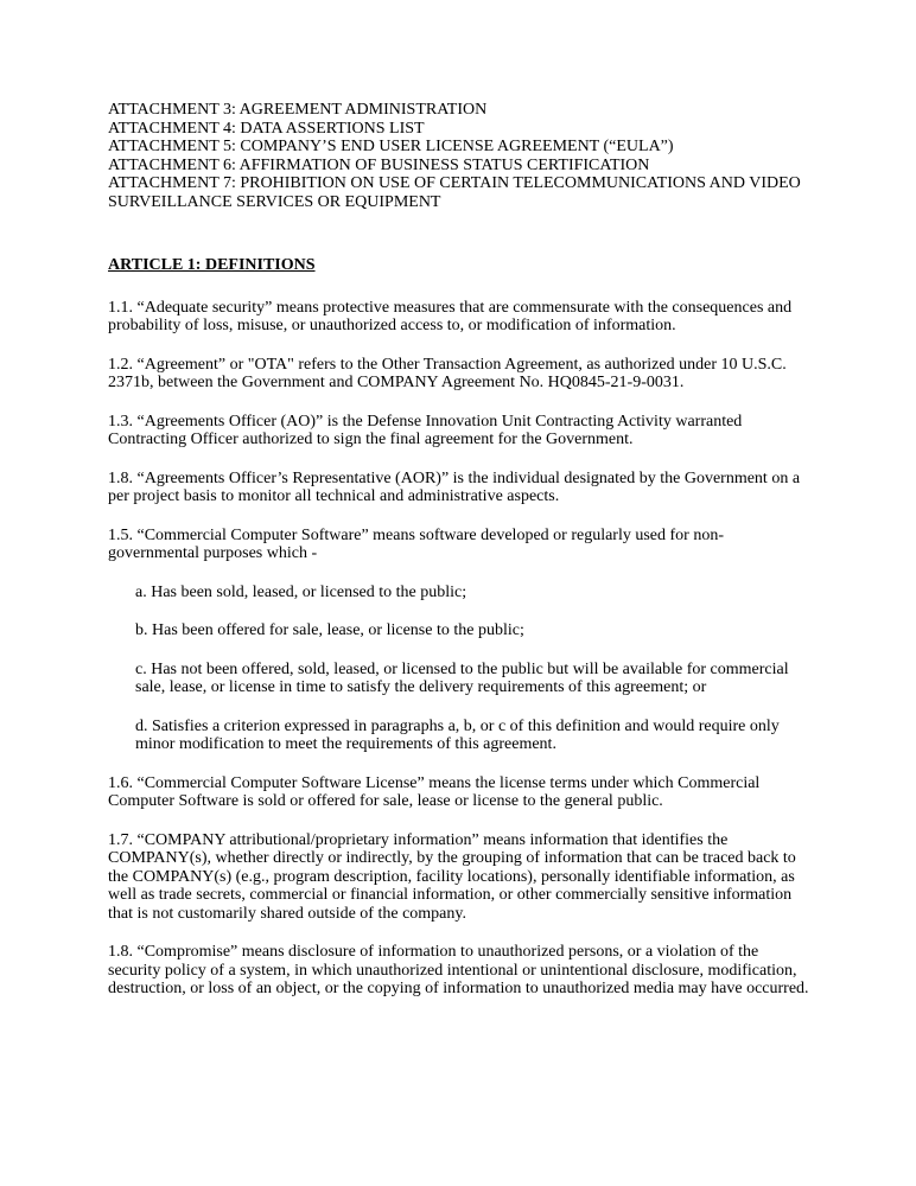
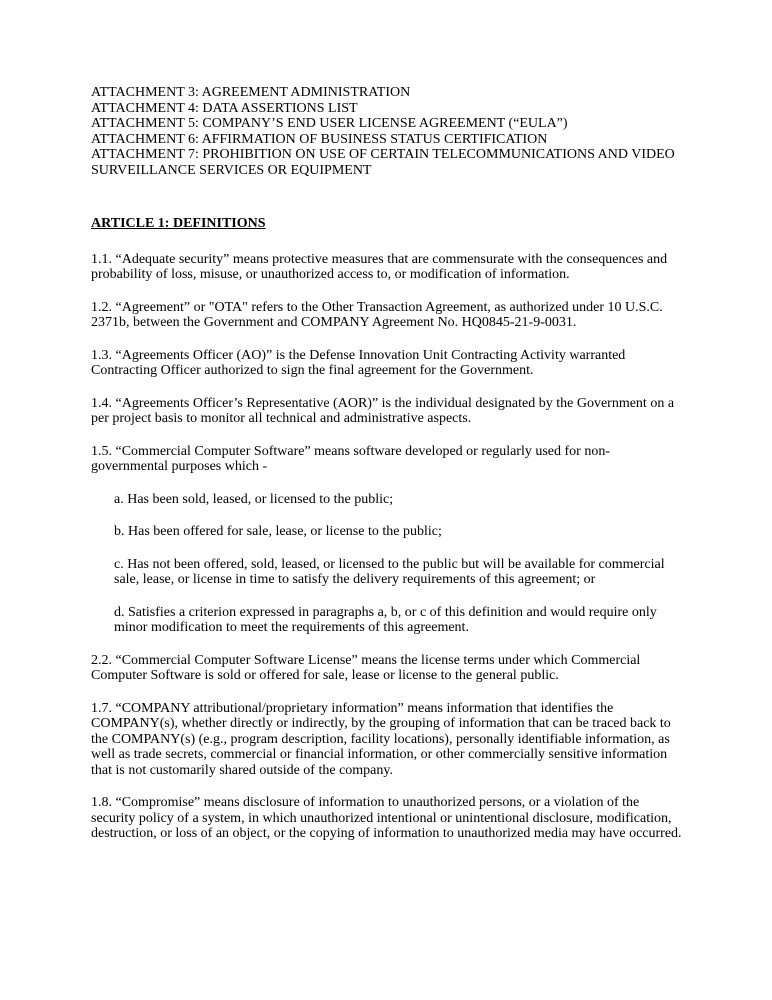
  ATTACHMENT 3: AGREEMENT ADMINISTRATION
  ATTACHMENT 4: DATA ASSERTIONS LIST
  ATTACHMENT 5: COMPANY’S END USER LICENSE AGREEMENT (“EULA”)
  ATTACHMENT 6: AFFIRMATION OF BUSINESS STATUS CERTIFICATION
  ATTACHMENT 7: PROHIBITION ON USE OF CERTAIN TELECOMMUNICATIONS AND VIDEO SURVEILLANCE SERVICES OR EQUIPMENT
  ARTICLE 1: DEFINITIONS
  1.1. “Adequate security” means protective measures that are commensurate with the consequences and probability of loss, misuse, or unauthorized access to, or modification of information.
  1.2. “Agreement” or "OTA" refers to the Other Transaction Agreement, as authorized under 10 U.S.C. 2371b, between the Government and COMPANY Agreement No. HQ0845-21-9-0031.
  1.3. “Agreements Officer (AO)” is the Defense Innovation Unit Contracting Activity warranted Contracting Officer authorized to sign the final agreement for the Government.
- 1.8. “Agreements Officer’s Representative (AOR)” is the individual designated by the Government on a per project basis to monitor all technical and administrative aspects.
+ 1.4. “Agreements Officer’s Representative (AOR)” is the individual designated by the Government on a per project basis to monitor all technical and administrative aspects.
  1.5. “Commercial Computer Software” means software developed or regularly used for non-governmental purposes which -
  a. Has been sold, leased, or licensed to the public;
  b. Has been offered for sale, lease, or license to the public;
  c. Has not been offered, sold, leased, or licensed to the public but will be available for commercial sale, lease, or license in time to satisfy the delivery requirements of this agreement; or
  d. Satisfies a criterion expressed in paragraphs a, b, or c of this definition and would require only minor modification to meet the requirements of this agreement.
- 1.6. “Commercial Computer Software License” means the license terms under which Commercial Computer Software is sold or offered for sale, lease or license to the general public.
+ 2.2. “Commercial Computer Software License” means the license terms under which Commercial Computer Software is sold or offered for sale, lease or license to the general public.
  1.7. “COMPANY attributional/proprietary information” means information that identifies the COMPANY(s), whether directly or indirectly, by the grouping of information that can be traced back to the COMPANY(s) (e.g., program description, facility locations), personally identifiable information, as well as trade secrets, commercial or financial information, or other commercially sensitive information that is not customarily shared outside of the company.
  1.8. “Compromise” means disclosure of information to unauthorized persons, or a violation of the security policy of a system, in which unauthorized intentional or unintentional disclosure, modification, destruction, or loss of an object, or the copying of information to unauthorized media may have occurred.
